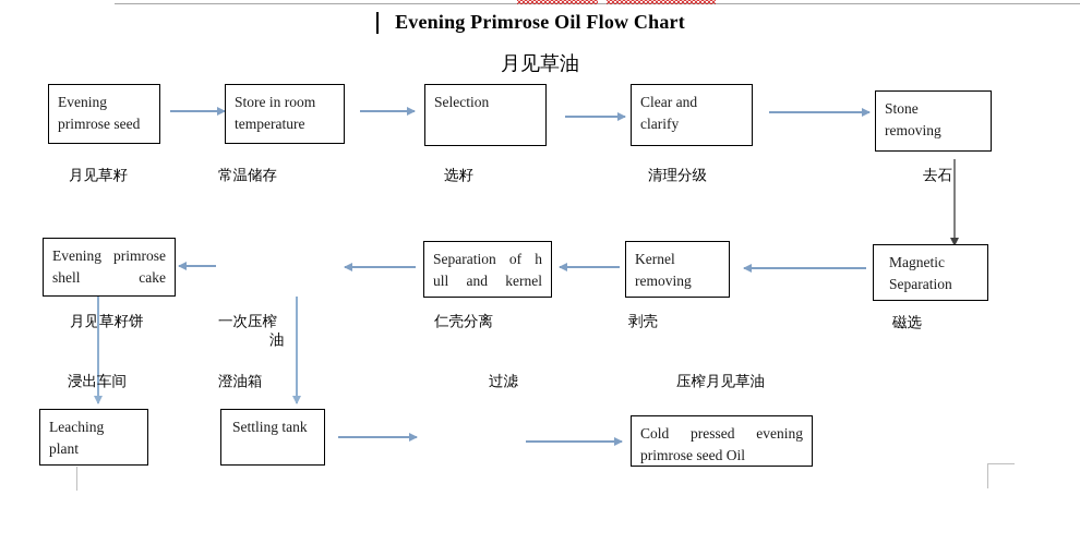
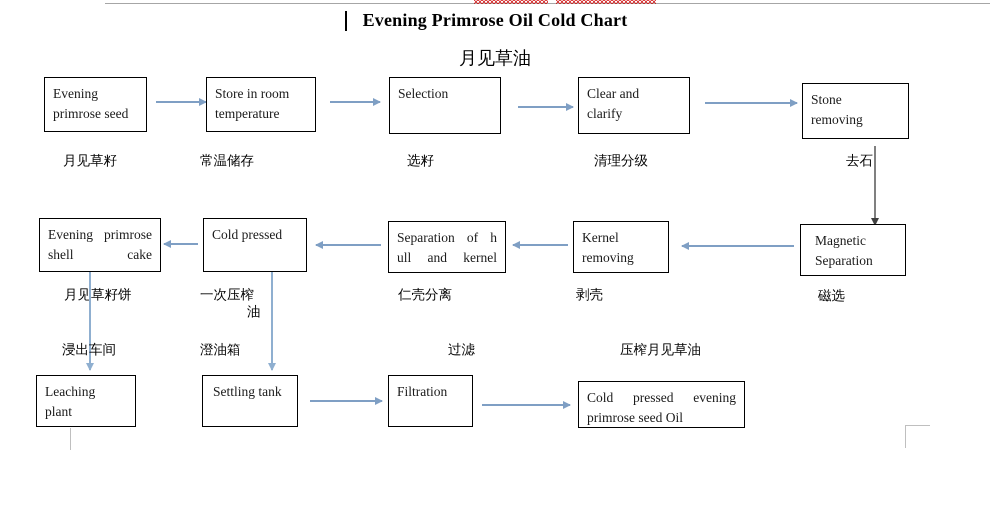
- Evening Primrose Oil Flow Chart
+ Evening Primrose Oil Cold Chart
  月见草油
  Evening
  primrose seed
  月见草籽
  Store in room
  temperature
  常温储存
  Selection
  选籽
  Clear and
  clarify
  清理分级
  Stone
  removing
  去石
  Magnetic
  Separation
  磁选
  Kernel
  removing
  剥壳
  Separation of h
  ull and kernel
  仁壳分离
+ Cold pressed
  一次压榨
  油
  Evening primrose
  shell cake
  月见草籽饼
  浸出车间
  澄油箱
  过滤
  压榨月见草油
  Leaching
  plant
  Settling tank
+ Filtration
  Cold pressed evening
  primrose seed Oil
